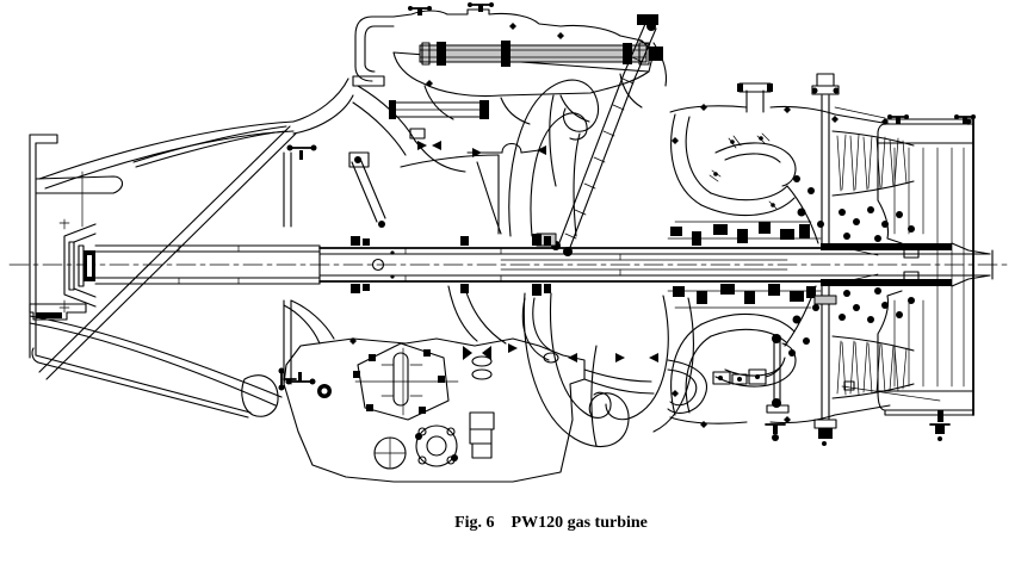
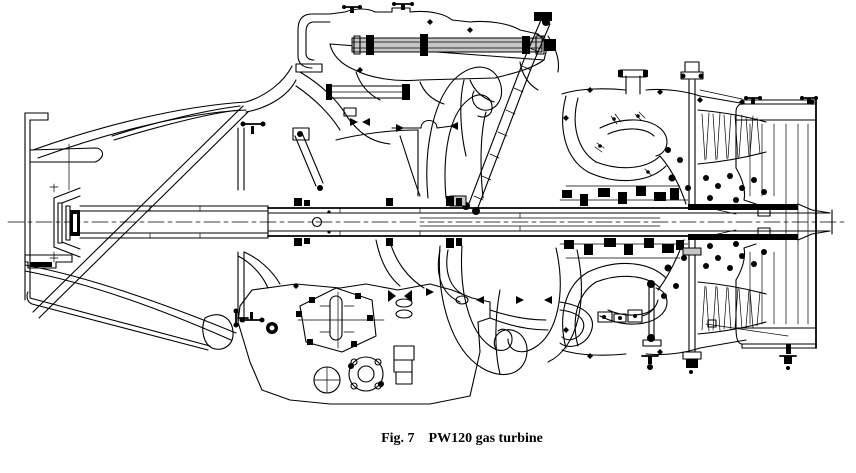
- Fig. 6 PW120 gas turbine
+ Fig. 7 PW120 gas turbine
